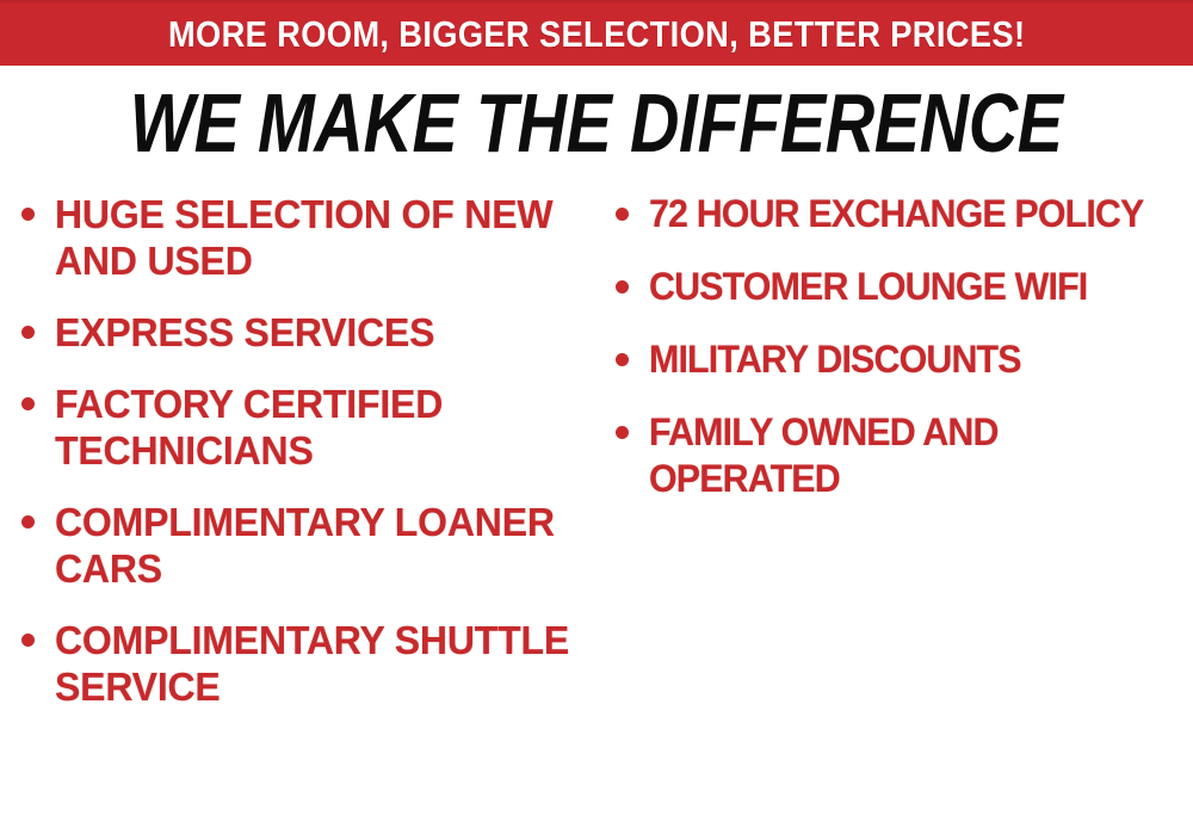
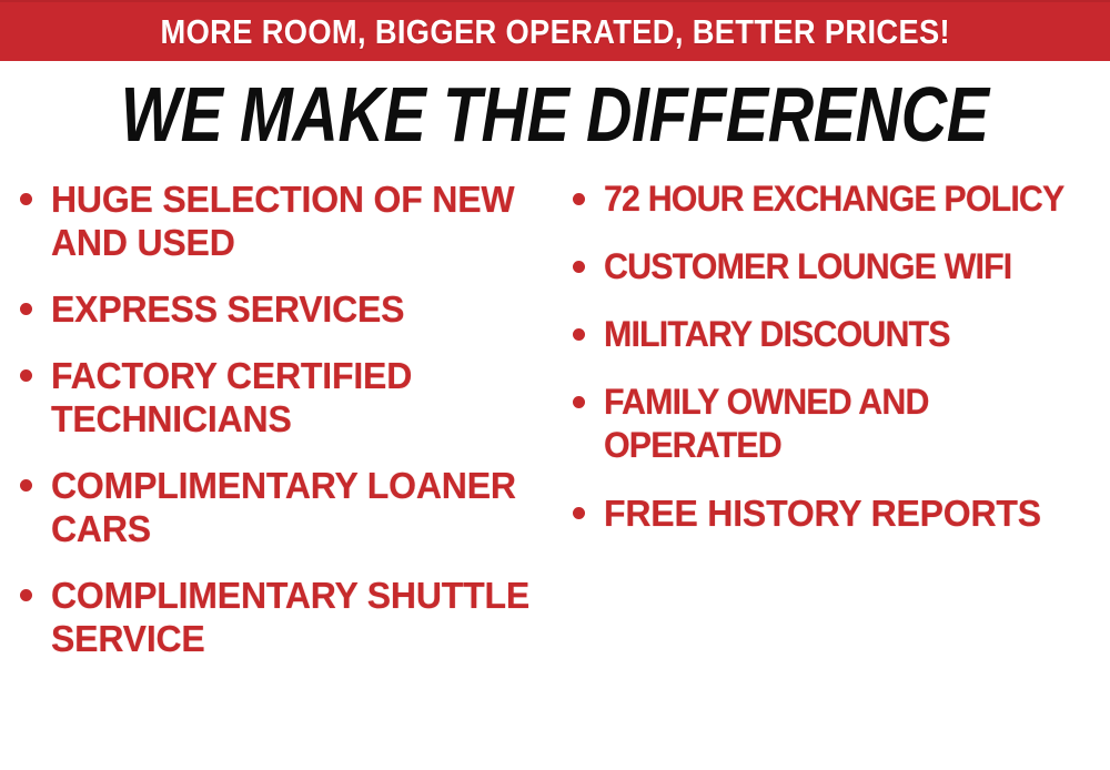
- MORE ROOM, BIGGER SELECTION, BETTER PRICES!
+ MORE ROOM, BIGGER OPERATED, BETTER PRICES!
  WE MAKE THE DIFFERENCE
  HUGE SELECTION OF NEW AND USED
  EXPRESS SERVICES
  FACTORY CERTIFIED TECHNICIANS
  COMPLIMENTARY LOANER CARS
  COMPLIMENTARY SHUTTLE SERVICE
  72 HOUR EXCHANGE POLICY
  CUSTOMER LOUNGE WIFI
  MILITARY DISCOUNTS
  FAMILY OWNED AND OPERATED
+ FREE HISTORY REPORTS
